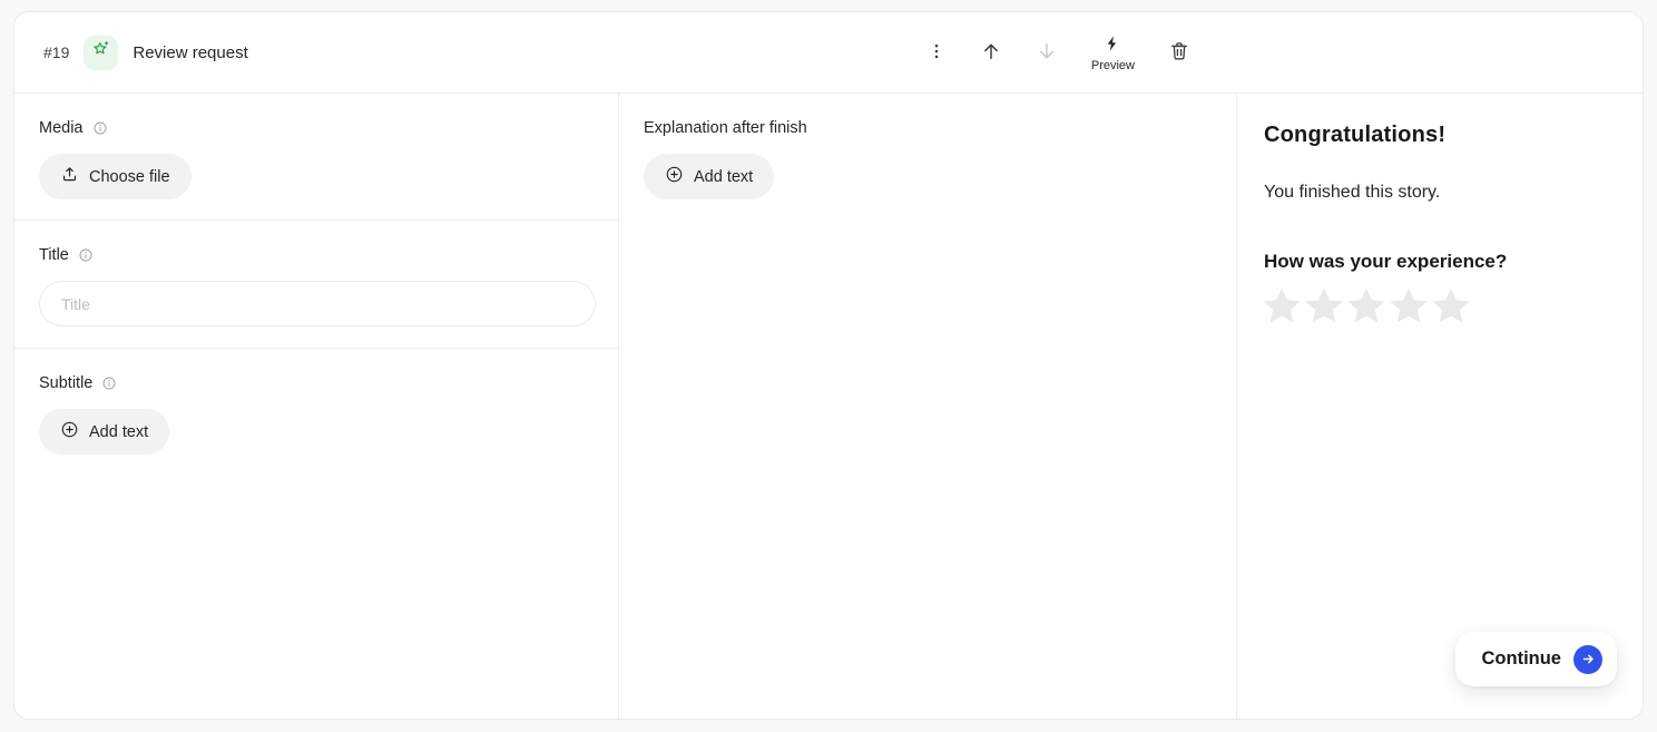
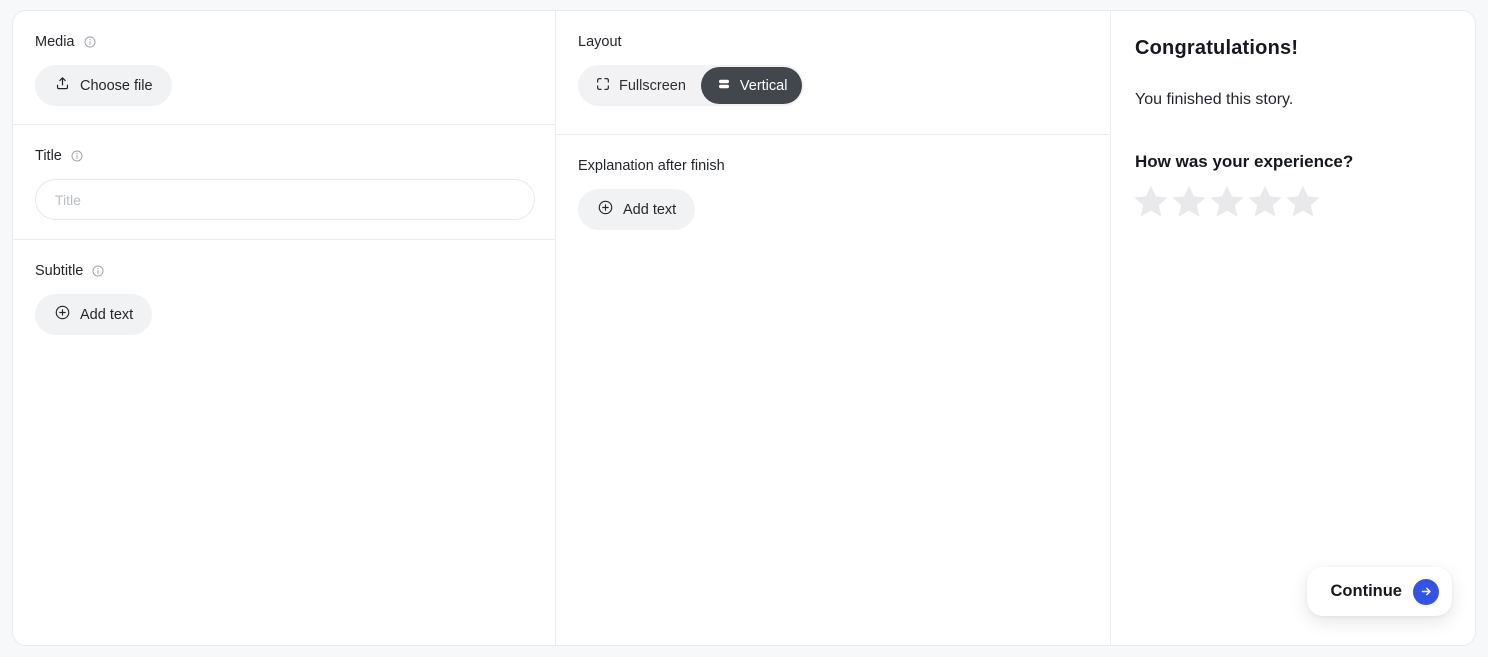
- #19
- Review request
- Preview
  Media
  Choose file
  Title
  Title
  Subtitle
  Add text
+ Layout
+ Fullscreen
+ Vertical
  Explanation after finish
  Add text
  Congratulations!
  You finished this story.
  How was your experience?
  Continue
